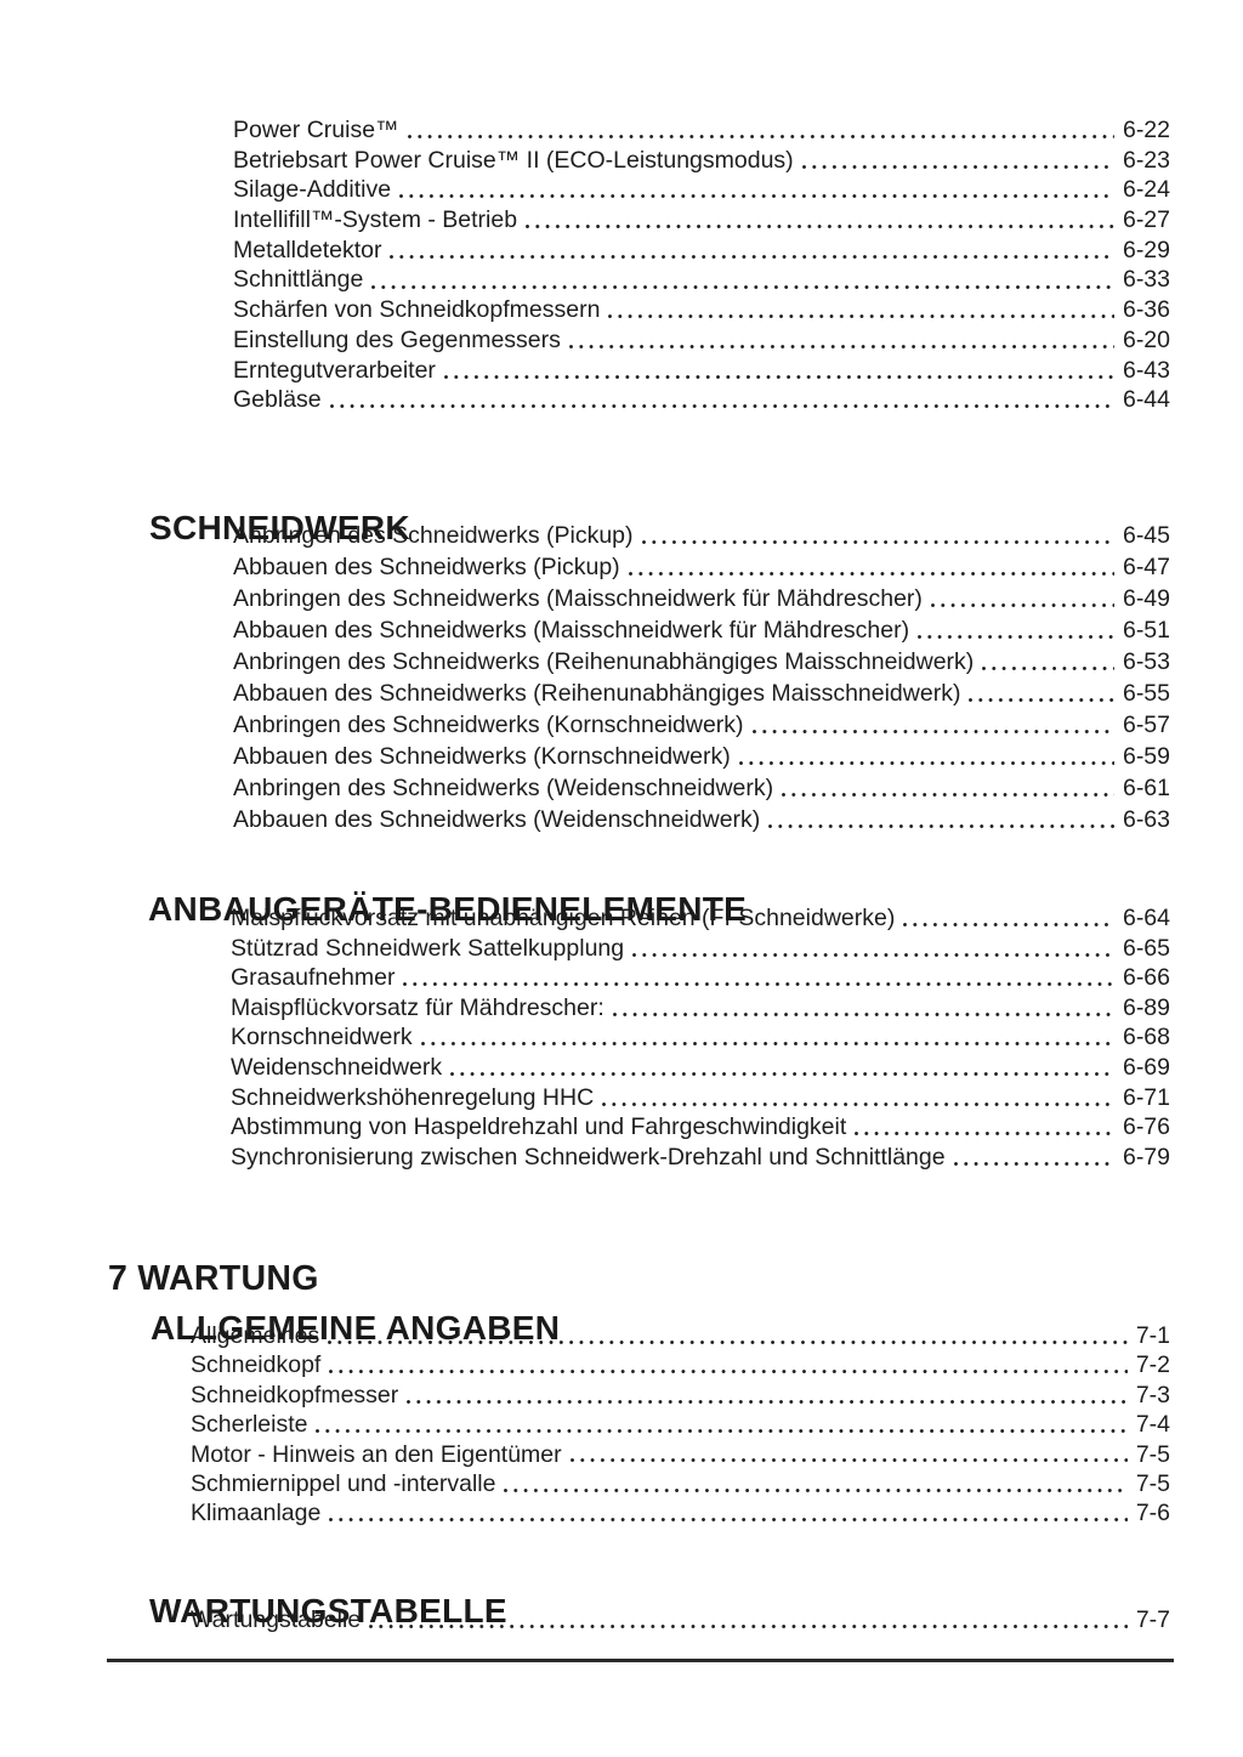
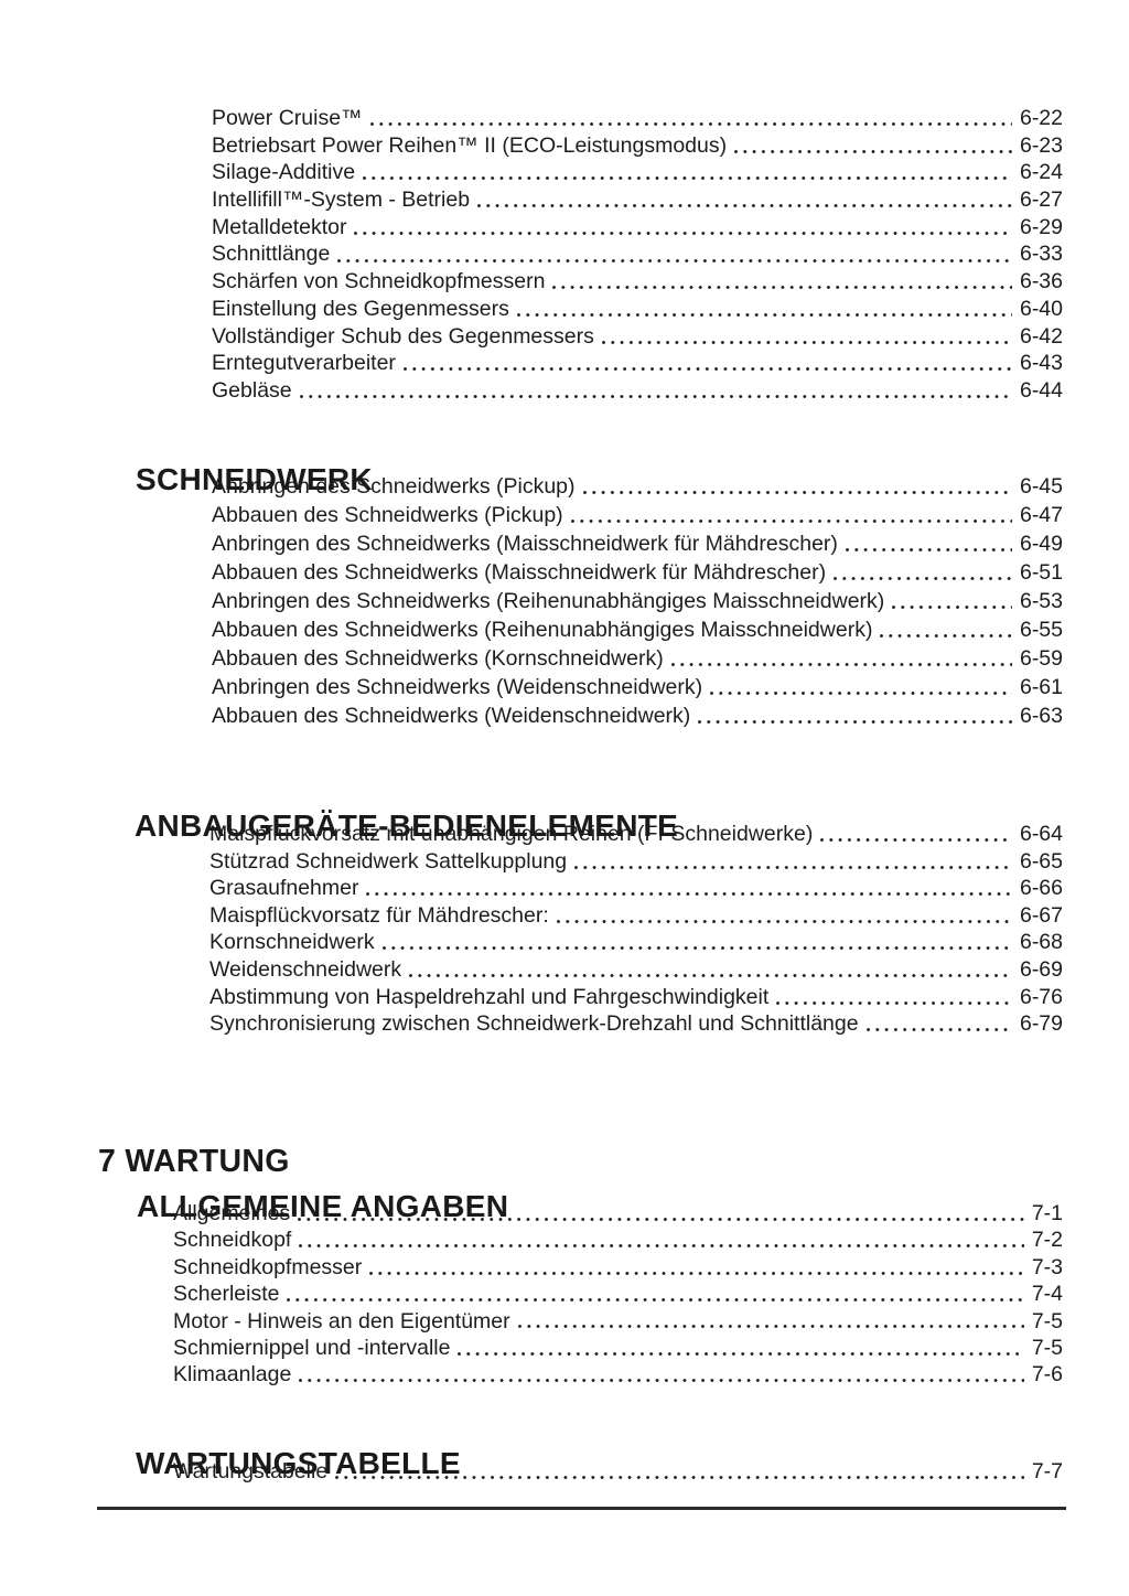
  Power Cruise™
  6-22
- Betriebsart Power Cruise™ II (ECO-Leistungsmodus)
+ Betriebsart Power Reihen™ II (ECO-Leistungsmodus)
  6-23
  Silage-Additive
  6-24
  Intellifill™-System - Betrieb
  6-27
  Metalldetektor
  6-29
  Schnittlänge
  6-33
  Schärfen von Schneidkopfmessern
  6-36
  Einstellung des Gegenmessers
- 6-20
+ 6-40
+ Vollständiger Schub des Gegenmessers
+ 6-42
  Erntegutverarbeiter
  6-43
  Gebläse
  6-44
  SCHNEIDWERK
  Anbringen des Schneidwerks (Pickup)
  6-45
  Abbauen des Schneidwerks (Pickup)
  6-47
  Anbringen des Schneidwerks (Maisschneidwerk für Mähdrescher)
  6-49
  Abbauen des Schneidwerks (Maisschneidwerk für Mähdrescher)
  6-51
  Anbringen des Schneidwerks (Reihenunabhängiges Maisschneidwerk)
  6-53
  Abbauen des Schneidwerks (Reihenunabhängiges Maisschneidwerk)
  6-55
- Anbringen des Schneidwerks (Kornschneidwerk)
- 6-57
  Abbauen des Schneidwerks (Kornschneidwerk)
  6-59
  Anbringen des Schneidwerks (Weidenschneidwerk)
  6-61
  Abbauen des Schneidwerks (Weidenschneidwerk)
  6-63
  ANBAUGERÄTE-BEDIENELEMENTE
  Maispflückvorsatz mit unabhängigen Reihen (FI-Schneidwerke)
  6-64
  Stützrad Schneidwerk Sattelkupplung
  6-65
  Grasaufnehmer
  6-66
  Maispflückvorsatz für Mähdrescher:
- 6-89
+ 6-67
  Kornschneidwerk
  6-68
  Weidenschneidwerk
  6-69
- Schneidwerkshöhenregelung HHC
- 6-71
  Abstimmung von Haspeldrehzahl und Fahrgeschwindigkeit
  6-76
  Synchronisierung zwischen Schneidwerk-Drehzahl und Schnittlänge
  6-79
  7 WARTUNG
  ALLGEMEINE ANGABEN
  Allgemeines
  7-1
  Schneidkopf
  7-2
  Schneidkopfmesser
  7-3
  Scherleiste
  7-4
  Motor - Hinweis an den Eigentümer
  7-5
  Schmiernippel und -intervalle
  7-5
  Klimaanlage
  7-6
  WARTUNGSTABELLE
  Wartungstabelle
  7-7
